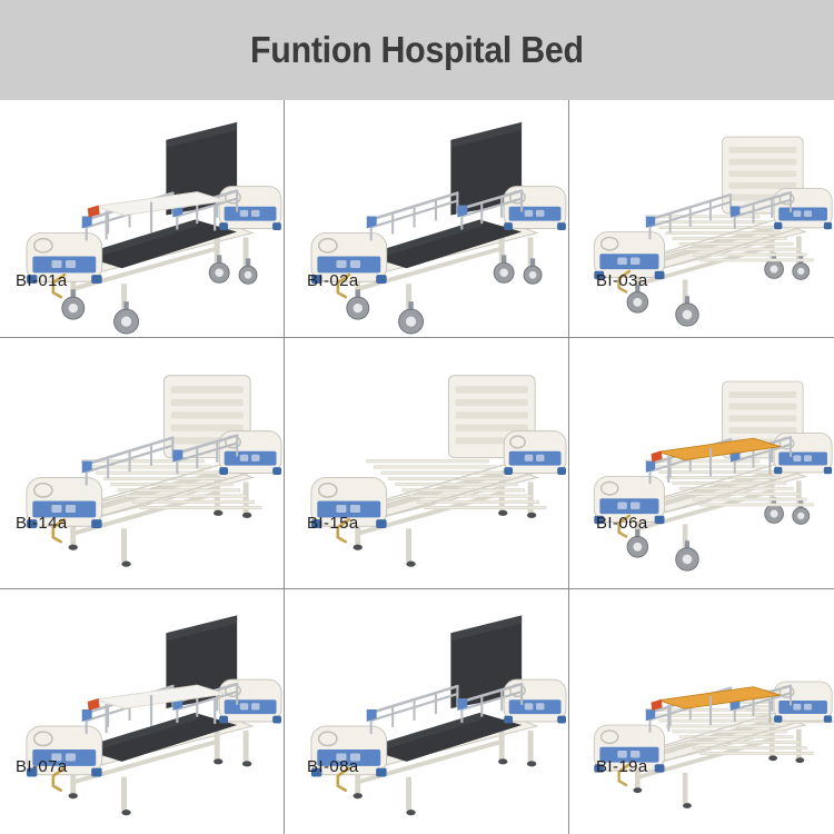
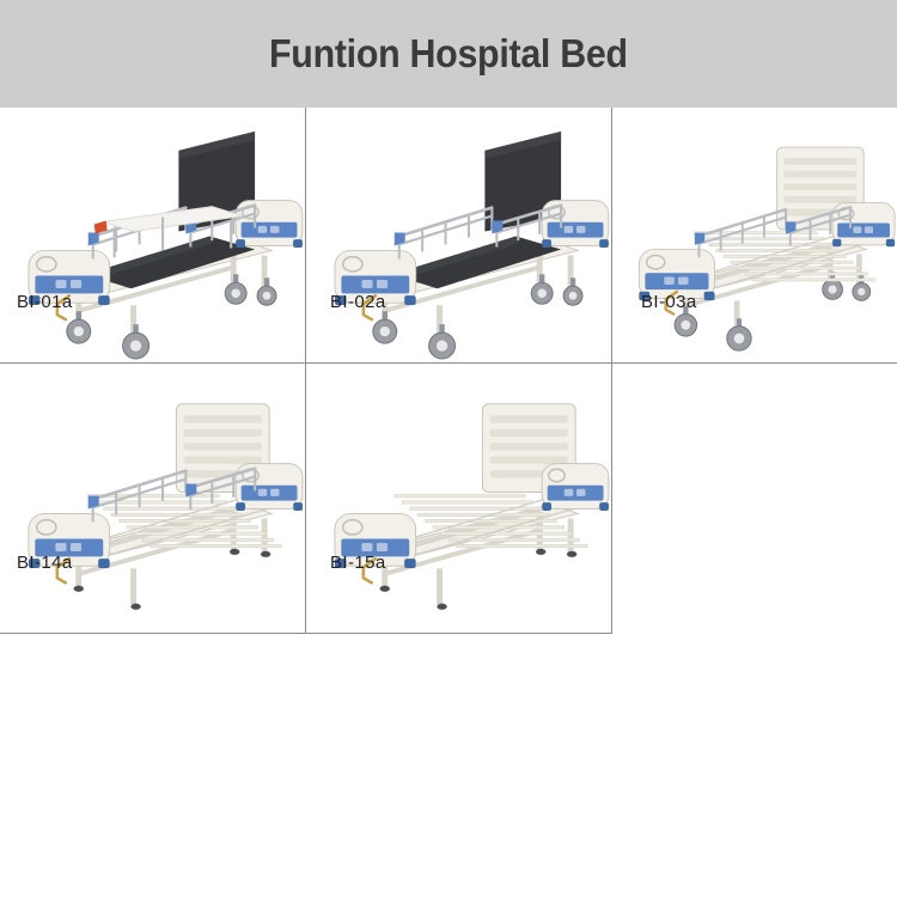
  Funtion Hospital Bed
  BI-01a
  BI-02a
  BI-03a
  BI-14a
  BI-15a
- BI-06a
- BI-07a
- BI-08a
- BI-19a
